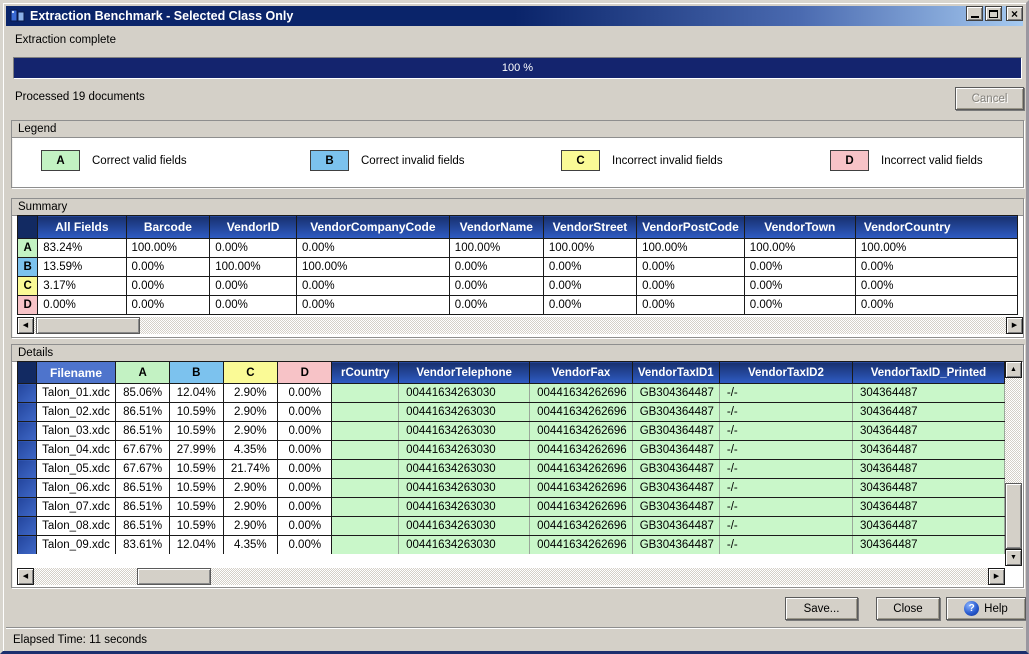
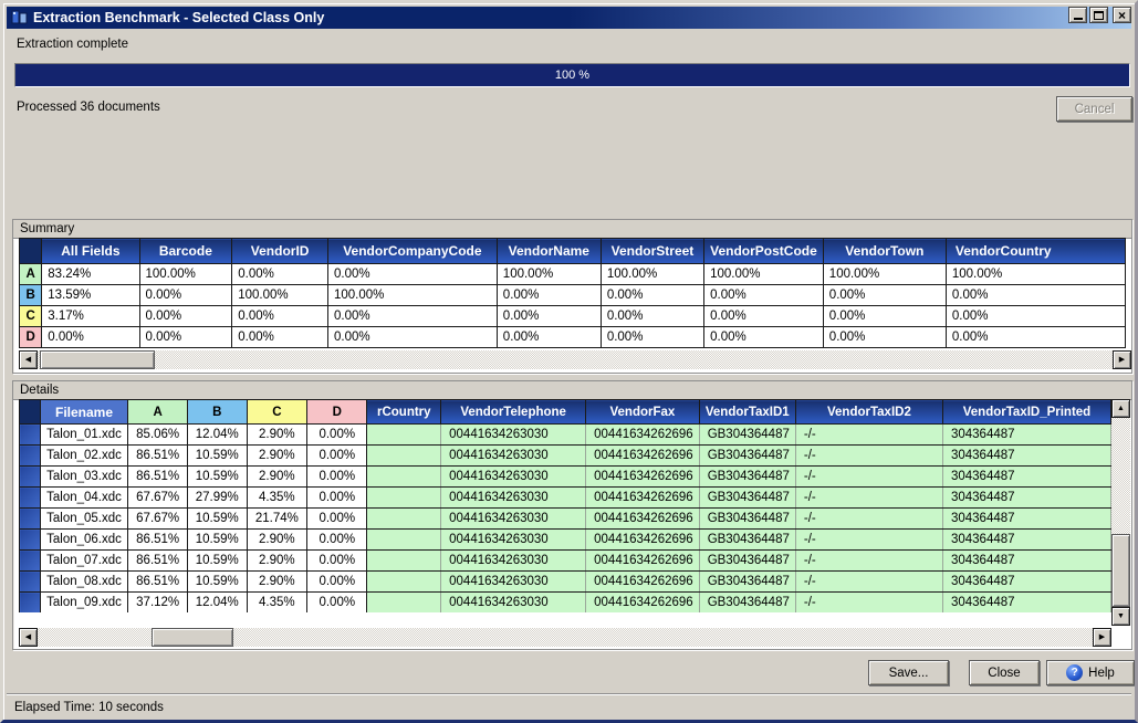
  Extraction Benchmark - Selected Class Only
  ×
  Extraction complete
  100 %
- Processed 19 documents
+ Processed 36 documents
  Cancel
- Legend
- A
- Correct valid fields
- B
- Correct invalid fields
- C
- Incorrect invalid fields
- D
- Incorrect valid fields
  Summary
  	All Fields	Barcode	VendorID	VendorCompanyCode	VendorName	VendorStreet	VendorPostCode	VendorTown	VendorCountry
  A	83.24%	100.00%	0.00%	0.00%	100.00%	100.00%	100.00%	100.00%	100.00%
  B	13.59%	0.00%	100.00%	100.00%	0.00%	0.00%	0.00%	0.00%	0.00%
  C	3.17%	0.00%	0.00%	0.00%	0.00%	0.00%	0.00%	0.00%	0.00%
  D	0.00%	0.00%	0.00%	0.00%	0.00%	0.00%	0.00%	0.00%	0.00%
  Details
  	Filename	A	B	C	D	rCountry	VendorTelephone	VendorFax	VendorTaxID1	VendorTaxID2	VendorTaxID_Printed
  	Talon_01.xdc	85.06%	12.04%	2.90%	0.00%		00441634263030	00441634262696	GB304364487	-/-	304364487
  	Talon_02.xdc	86.51%	10.59%	2.90%	0.00%		00441634263030	00441634262696	GB304364487	-/-	304364487
  	Talon_03.xdc	86.51%	10.59%	2.90%	0.00%		00441634263030	00441634262696	GB304364487	-/-	304364487
  	Talon_04.xdc	67.67%	27.99%	4.35%	0.00%		00441634263030	00441634262696	GB304364487	-/-	304364487
  	Talon_05.xdc	67.67%	10.59%	21.74%	0.00%		00441634263030	00441634262696	GB304364487	-/-	304364487
  	Talon_06.xdc	86.51%	10.59%	2.90%	0.00%		00441634263030	00441634262696	GB304364487	-/-	304364487
  	Talon_07.xdc	86.51%	10.59%	2.90%	0.00%		00441634263030	00441634262696	GB304364487	-/-	304364487
  	Talon_08.xdc	86.51%	10.59%	2.90%	0.00%		00441634263030	00441634262696	GB304364487	-/-	304364487
- 	Talon_09.xdc	83.61%	12.04%	4.35%	0.00%		00441634263030	00441634262696	GB304364487	-/-	304364487
+ 	Talon_09.xdc	37.12%	12.04%	4.35%	0.00%		00441634263030	00441634262696	GB304364487	-/-	304364487
  Save...
  Close
  ?
  Help
- Elapsed Time: 11 seconds
+ Elapsed Time: 10 seconds
